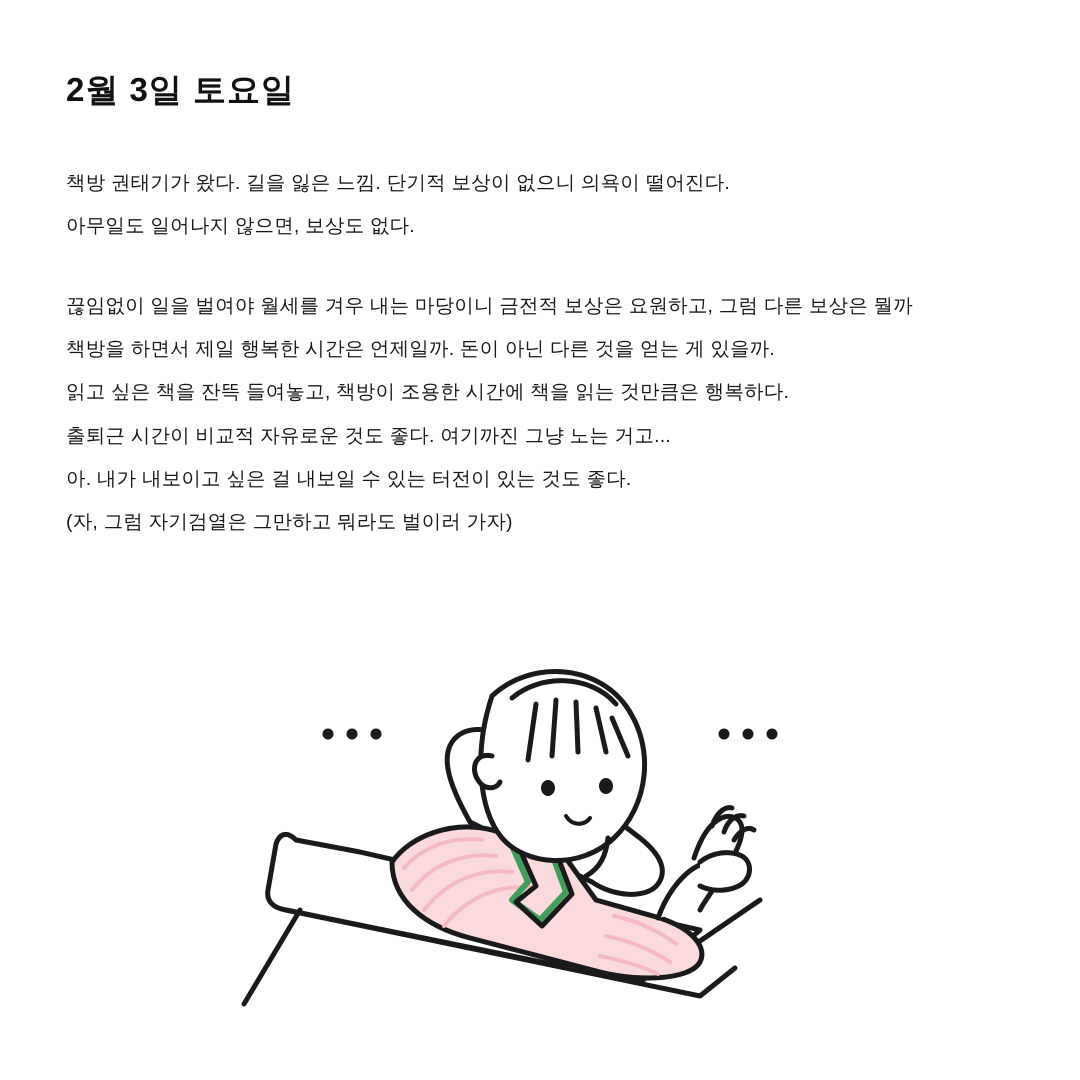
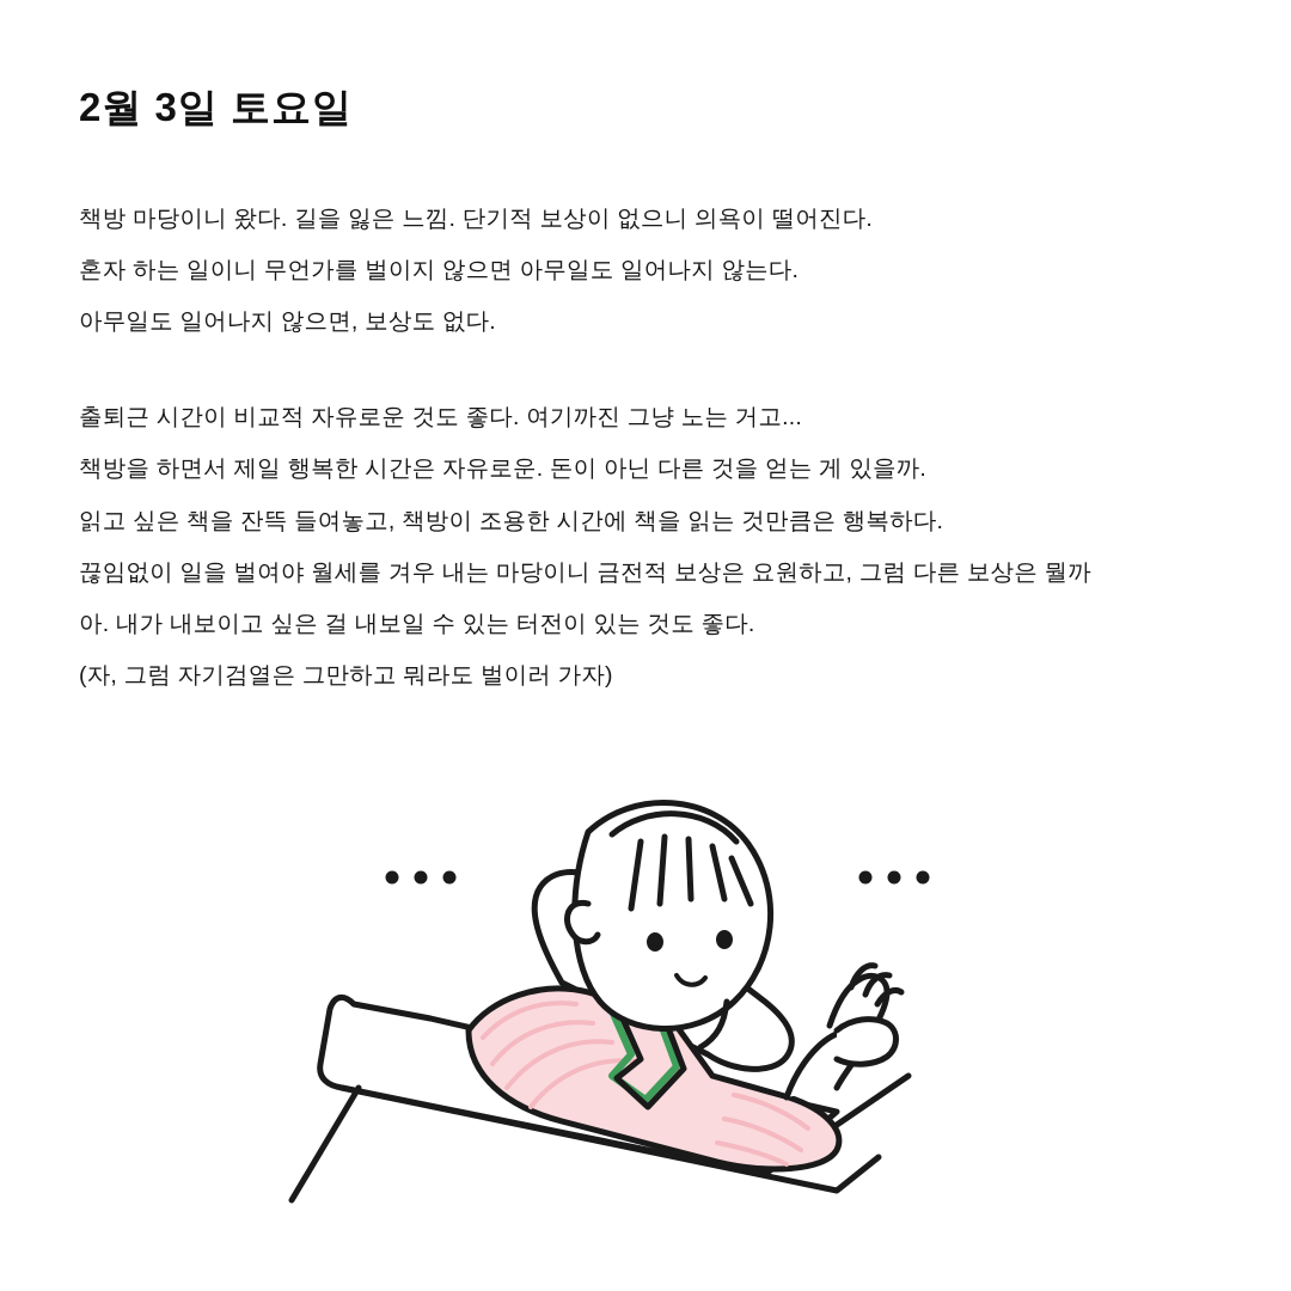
  2월 3일 토요일
- 책방 권태기가 왔다. 길을 잃은 느낌. 단기적 보상이 없으니 의욕이 떨어진다.
+ 책방 마당이니 왔다. 길을 잃은 느낌. 단기적 보상이 없으니 의욕이 떨어진다.
+ 혼자 하는 일이니 무언가를 벌이지 않으면 아무일도 일어나지 않는다.
  아무일도 일어나지 않으면, 보상도 없다.
- 끊임없이 일을 벌여야 월세를 겨우 내는 마당이니 금전적 보상은 요원하고, 그럼 다른 보상은 뭘까
+ 출퇴근 시간이 비교적 자유로운 것도 좋다. 여기까진 그냥 노는 거고...
- 책방을 하면서 제일 행복한 시간은 언제일까. 돈이 아닌 다른 것을 얻는 게 있을까.
+ 책방을 하면서 제일 행복한 시간은 자유로운. 돈이 아닌 다른 것을 얻는 게 있을까.
  읽고 싶은 책을 잔뜩 들여놓고, 책방이 조용한 시간에 책을 읽는 것만큼은 행복하다.
- 출퇴근 시간이 비교적 자유로운 것도 좋다. 여기까진 그냥 노는 거고...
+ 끊임없이 일을 벌여야 월세를 겨우 내는 마당이니 금전적 보상은 요원하고, 그럼 다른 보상은 뭘까
  아. 내가 내보이고 싶은 걸 내보일 수 있는 터전이 있는 것도 좋다.
  (자, 그럼 자기검열은 그만하고 뭐라도 벌이러 가자)
